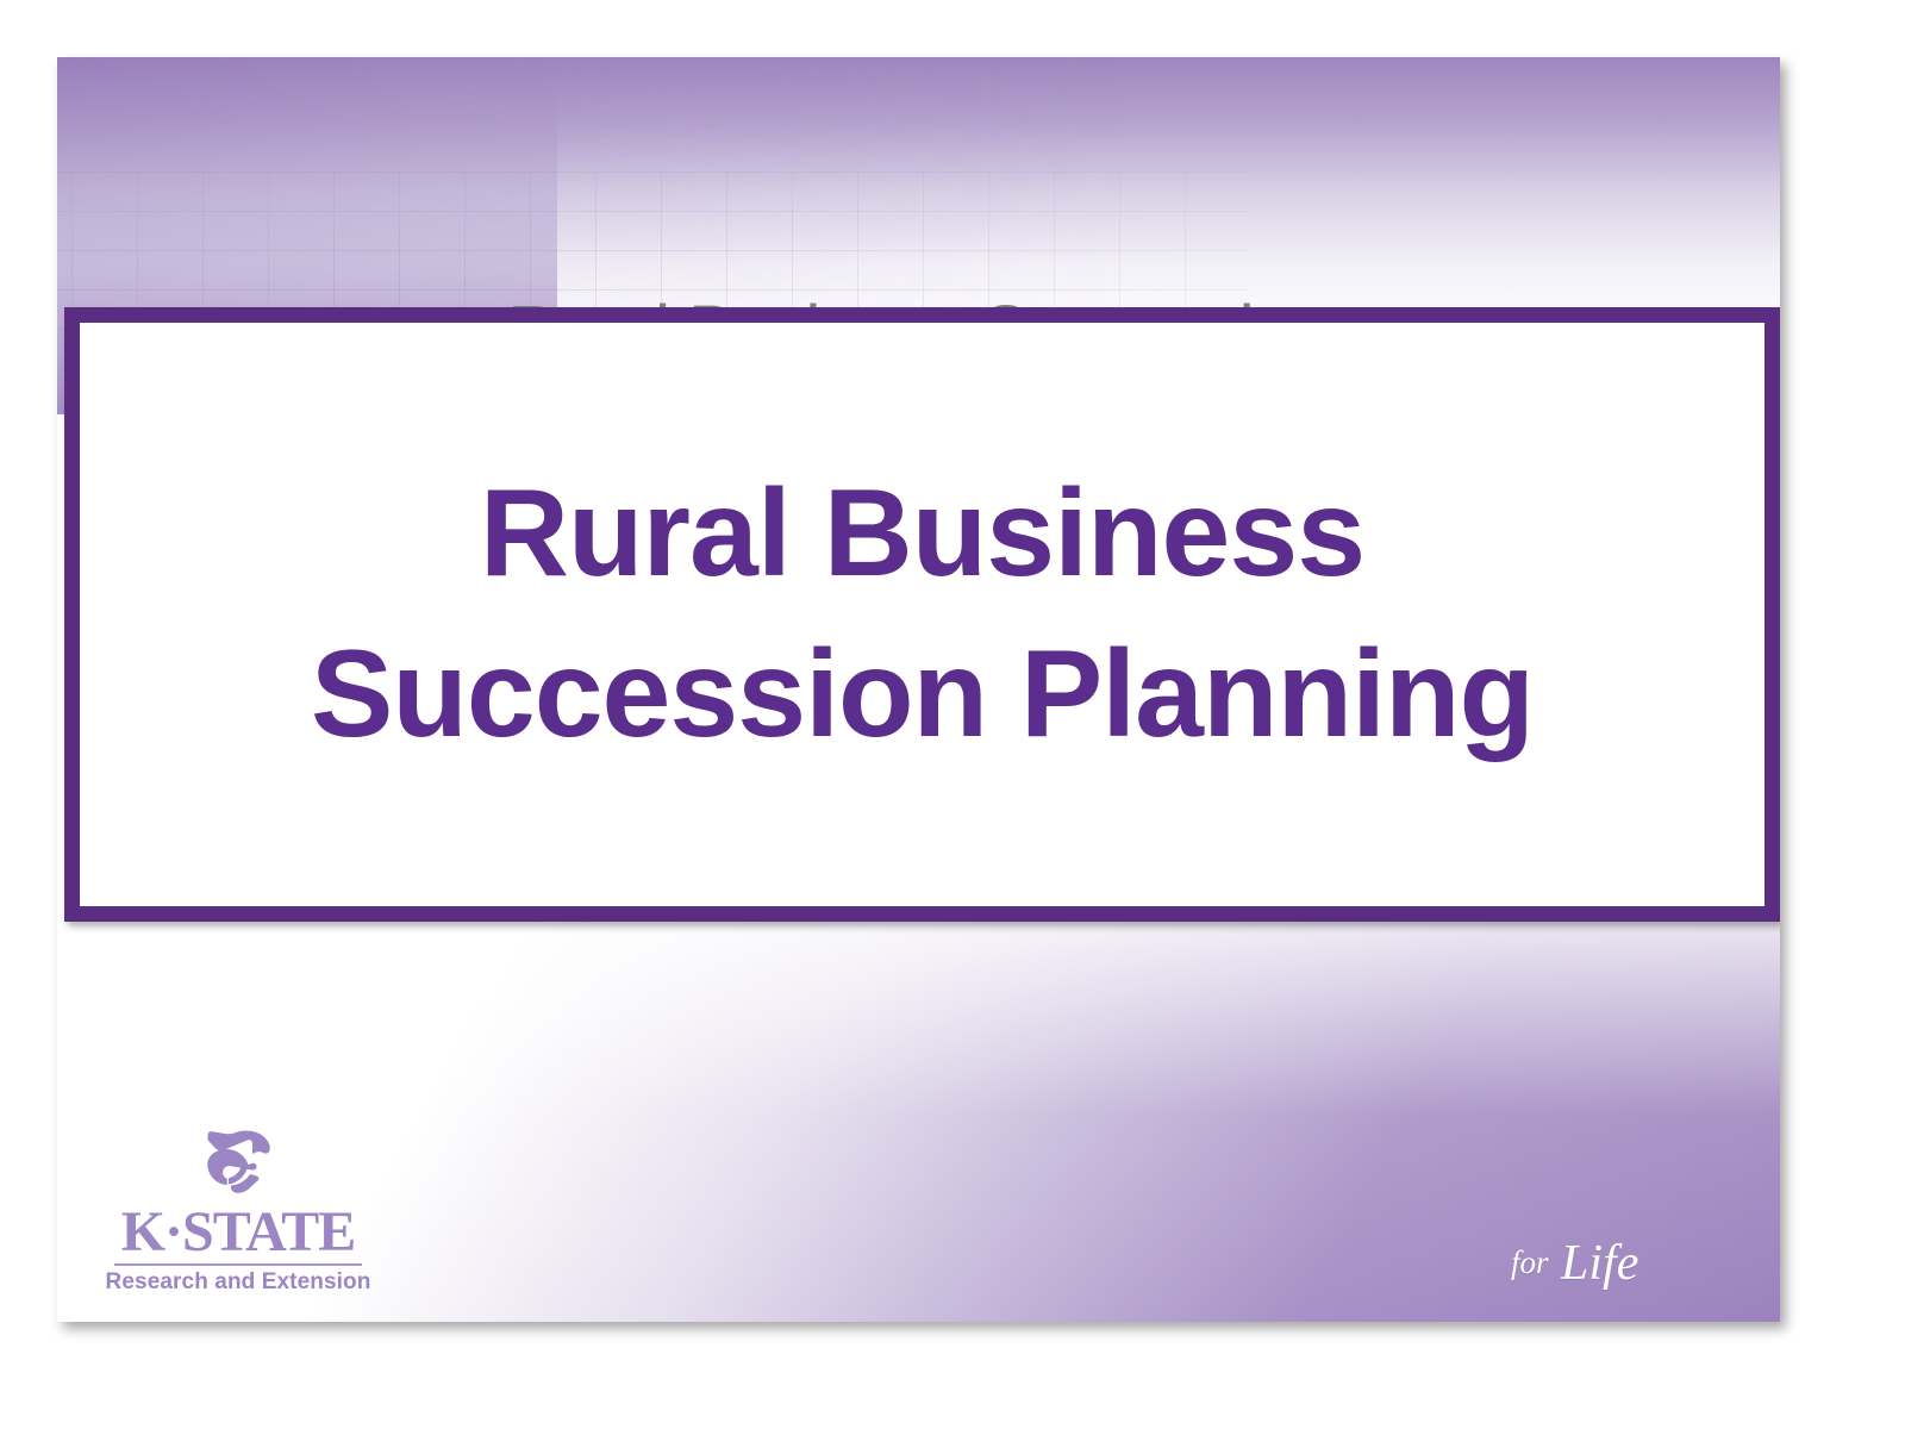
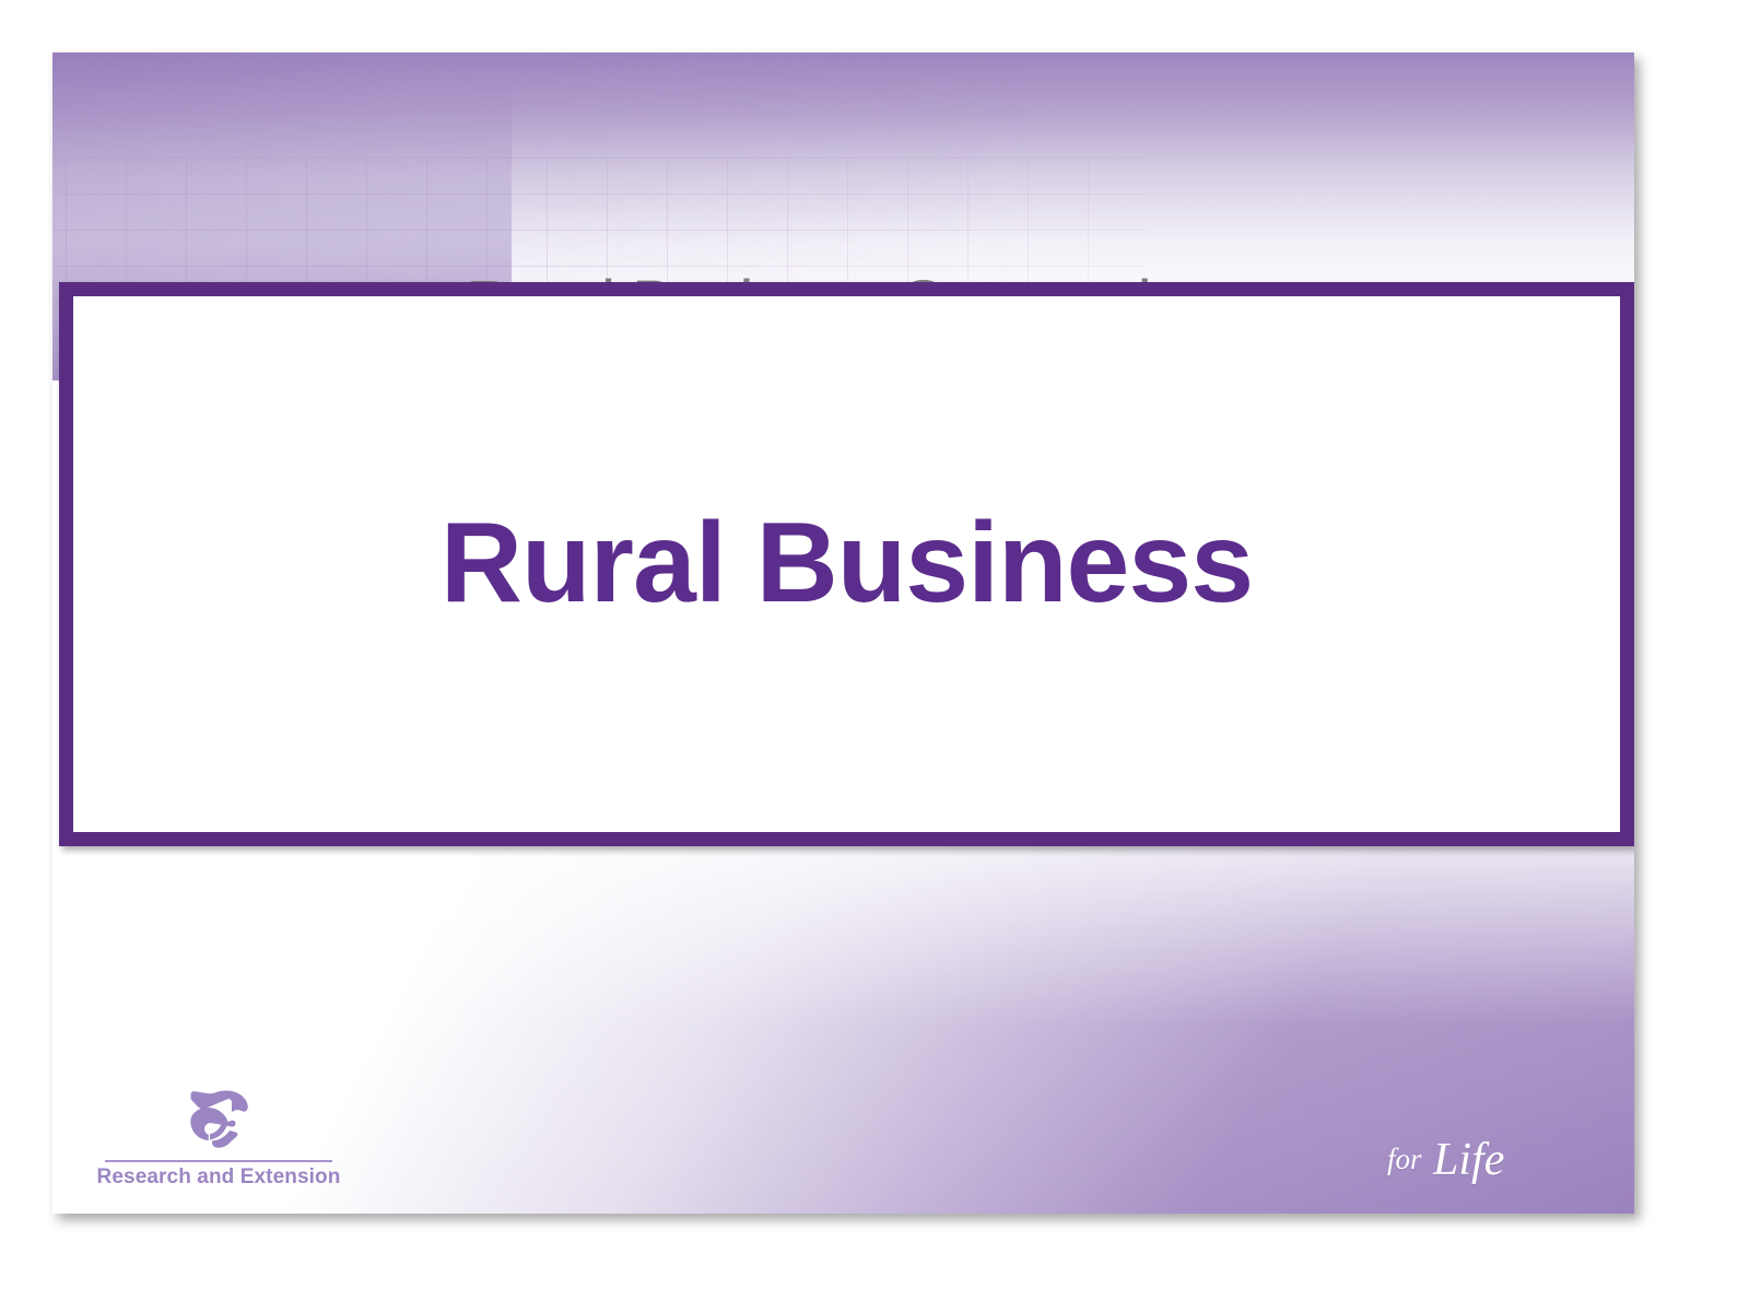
  Rural Business
- Succession Planning
- K·STATE
  Research and Extension
  for
  Life
